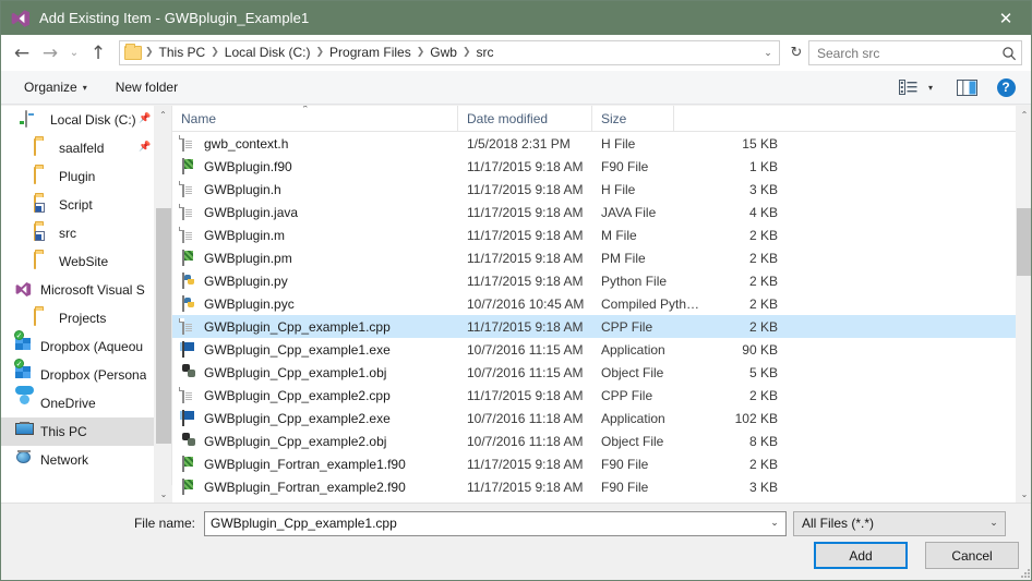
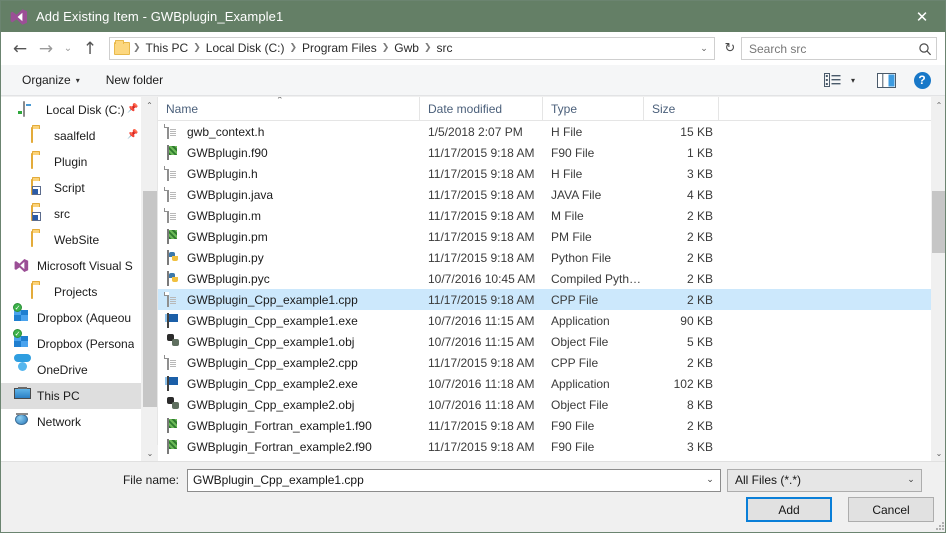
  Add Existing Item - GWBplugin_Example1
  ✕
  ←
  →
  ⌄
  ↑
  ❯
  This PC
  ❯
  Local Disk (C:)
  ❯
  Program Files
  ❯
  Gwb
  ❯
  src
  ⌄
  ↻
  Search src
  Organize
  ▾
  New folder
  ▾
  ?
  Local Disk (C:)
  📌
  saalfeld
  📌
  Plugin
  Script
  src
  WebSite
  Microsoft Visual S
  Projects
  ✓
  Dropbox (Aqueou
  ✓
  Dropbox (Persona
  OneDrive
  This PC
  Network
  ⌃
  ⌄
  Name
  ⌃
  Date modified
+ Type
  Size
  gwb_context.h
- 1/5/2018 2:31 PM
+ 1/5/2018 2:07 PM
  H File
  15 KB
  GWBplugin.f90
  11/17/2015 9:18 AM
  F90 File
  1 KB
  GWBplugin.h
  11/17/2015 9:18 AM
  H File
  3 KB
  GWBplugin.java
  11/17/2015 9:18 AM
  JAVA File
  4 KB
  GWBplugin.m
  11/17/2015 9:18 AM
  M File
  2 KB
  GWBplugin.pm
  11/17/2015 9:18 AM
  PM File
  2 KB
  GWBplugin.py
  11/17/2015 9:18 AM
  Python File
  2 KB
  GWBplugin.pyc
  10/7/2016 10:45 AM
  Compiled Python
  2 KB
  GWBplugin_Cpp_example1.cpp
  11/17/2015 9:18 AM
  CPP File
  2 KB
  GWBplugin_Cpp_example1.exe
  10/7/2016 11:15 AM
  Application
  90 KB
  GWBplugin_Cpp_example1.obj
  10/7/2016 11:15 AM
  Object File
  5 KB
  GWBplugin_Cpp_example2.cpp
  11/17/2015 9:18 AM
  CPP File
  2 KB
  GWBplugin_Cpp_example2.exe
  10/7/2016 11:18 AM
  Application
  102 KB
  GWBplugin_Cpp_example2.obj
  10/7/2016 11:18 AM
  Object File
  8 KB
  GWBplugin_Fortran_example1.f90
  11/17/2015 9:18 AM
  F90 File
  2 KB
  GWBplugin_Fortran_example2.f90
  11/17/2015 9:18 AM
  F90 File
  3 KB
  ⌃
  ⌄
  File name:
  GWBplugin_Cpp_example1.cpp
  ⌄
  All Files (*.*)
  ⌄
  Add
  Cancel
